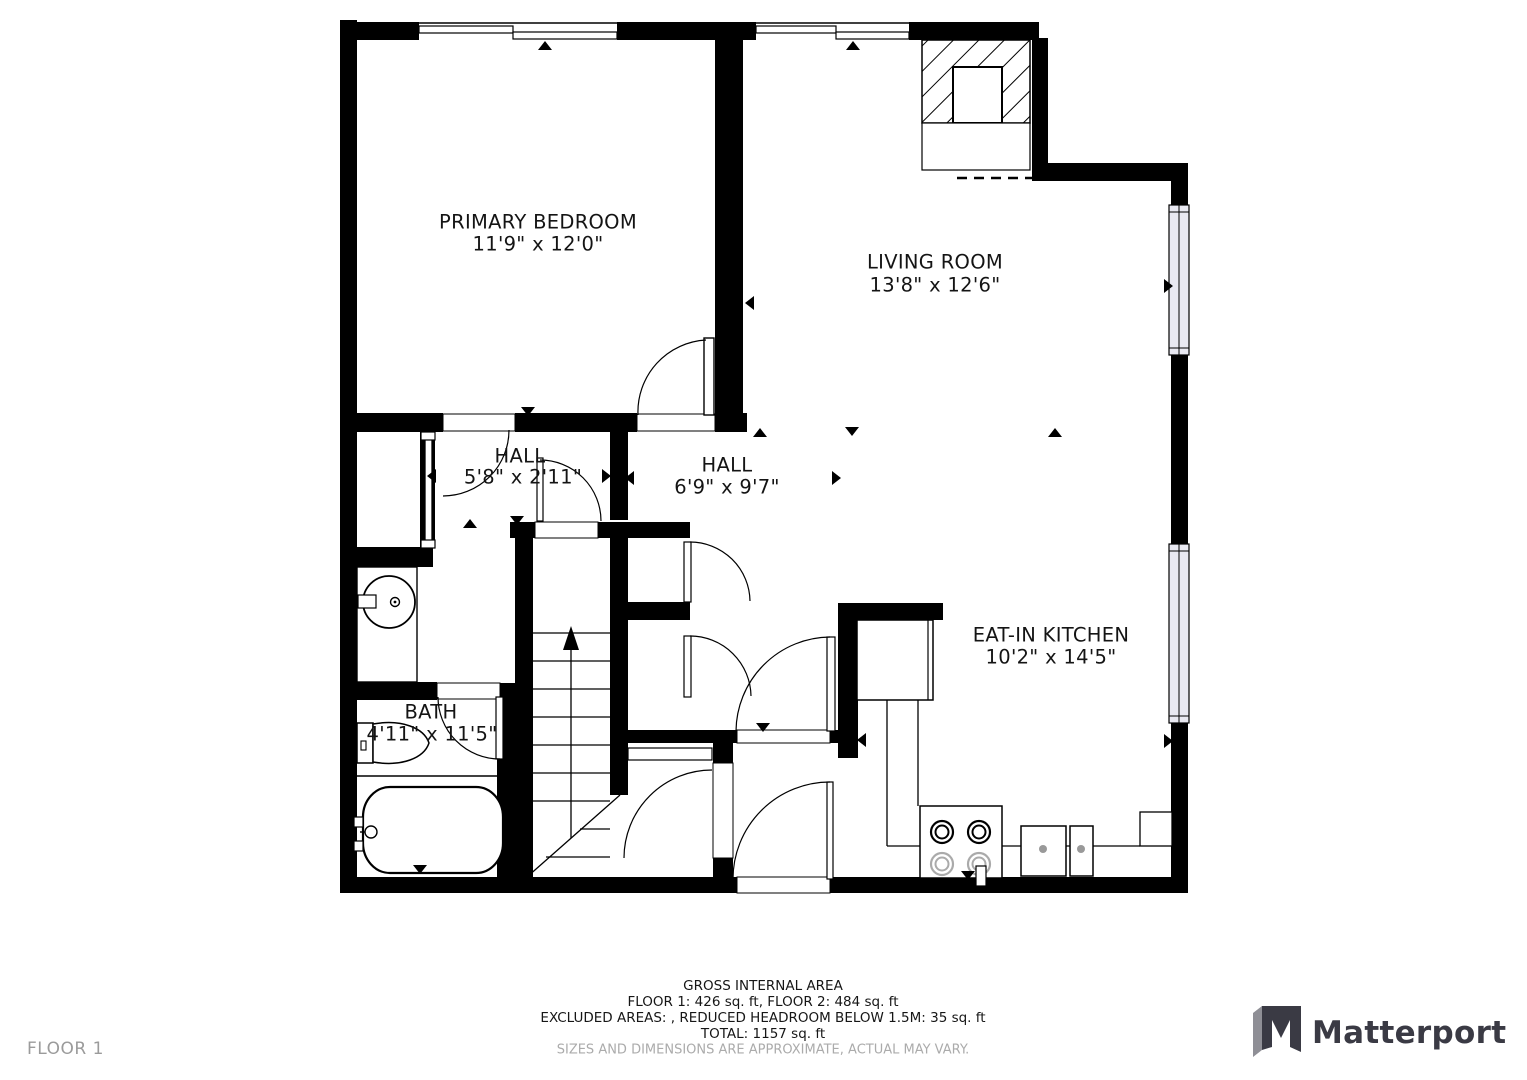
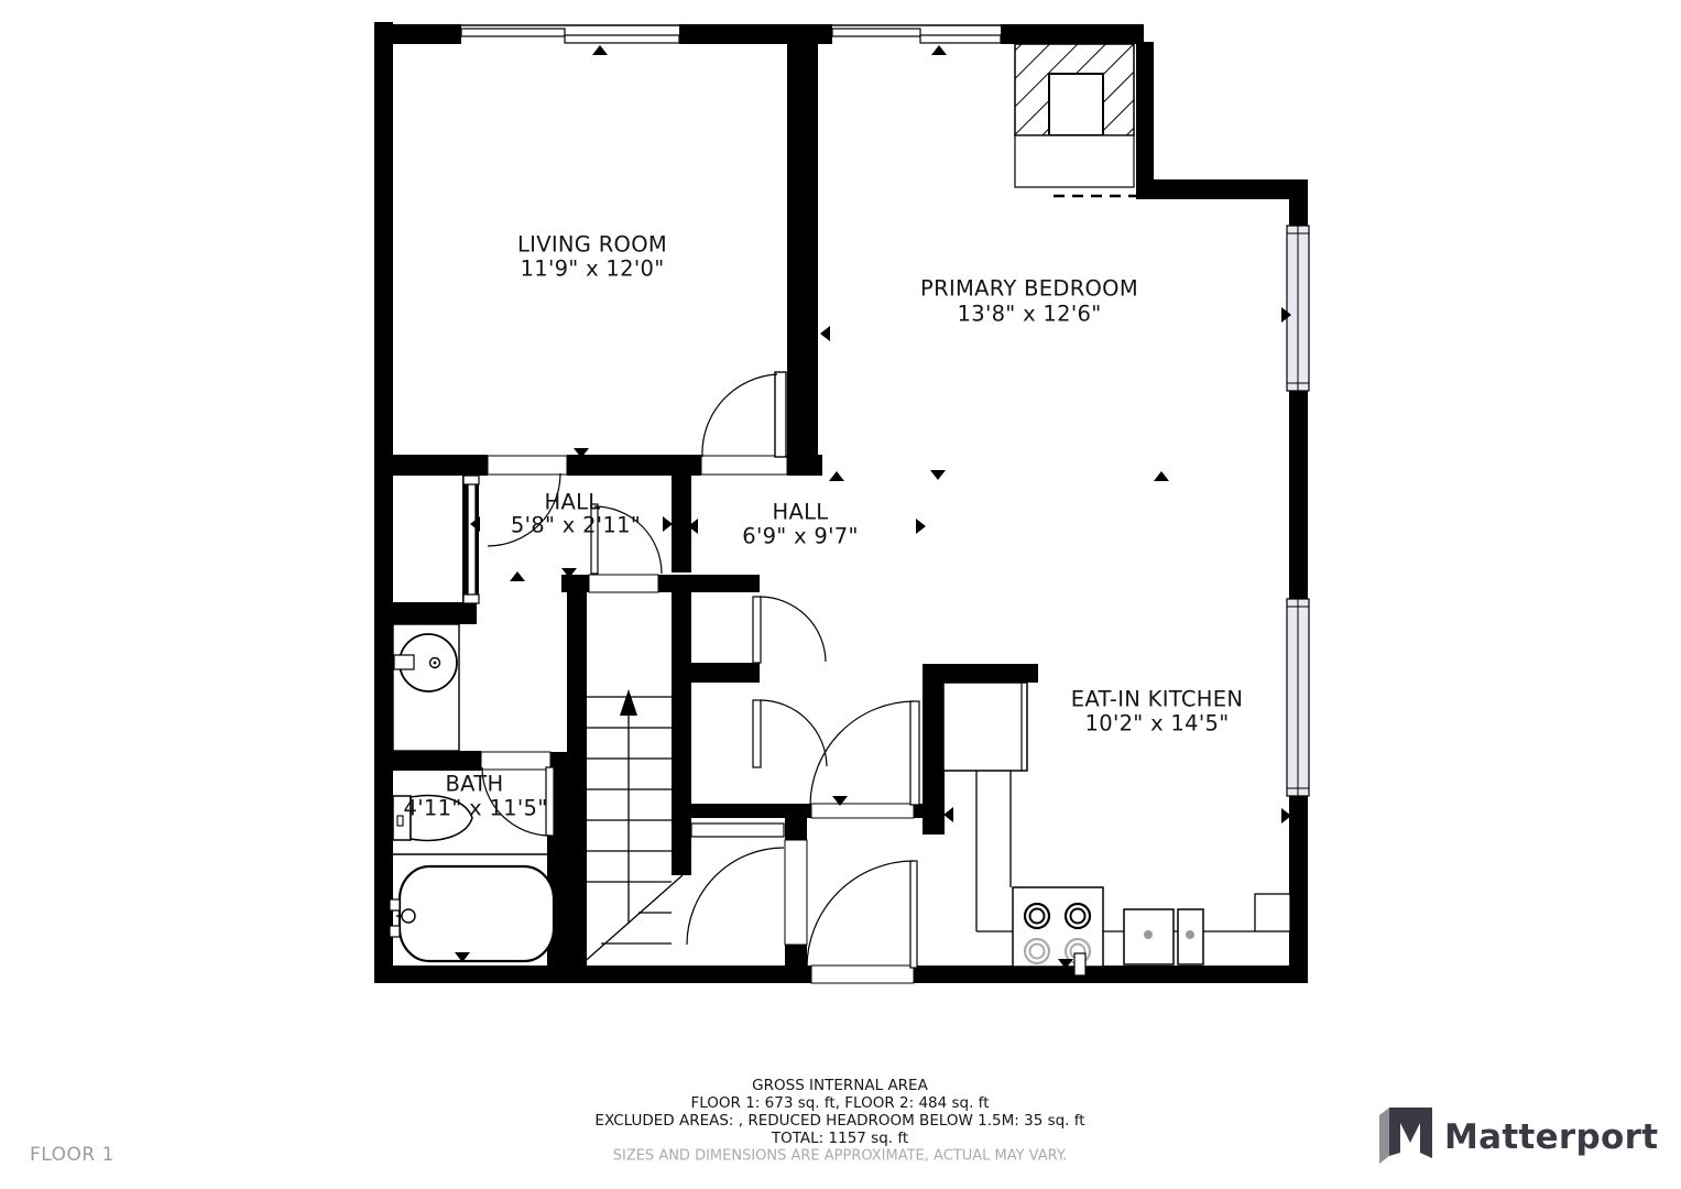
- PRIMARY BEDROOM
+ LIVING ROOM
  11'9" x 12'0"
- LIVING ROOM
+ PRIMARY BEDROOM
  13'8" x 12'6"
  HALL
  5'8" x 2'11"
  HALL
  6'9" x 9'7"
  EAT-IN KITCHEN
  10'2" x 14'5"
  BATH
  4'11" x 11'5"
  GROSS INTERNAL AREA
- FLOOR 1: 426 sq. ft, FLOOR 2: 484 sq. ft
+ FLOOR 1: 673 sq. ft, FLOOR 2: 484 sq. ft
  EXCLUDED AREAS: , REDUCED HEADROOM BELOW 1.5M: 35 sq. ft
  TOTAL: 1157 sq. ft
  SIZES AND DIMENSIONS ARE APPROXIMATE, ACTUAL MAY VARY.
  FLOOR 1
  Matterport
